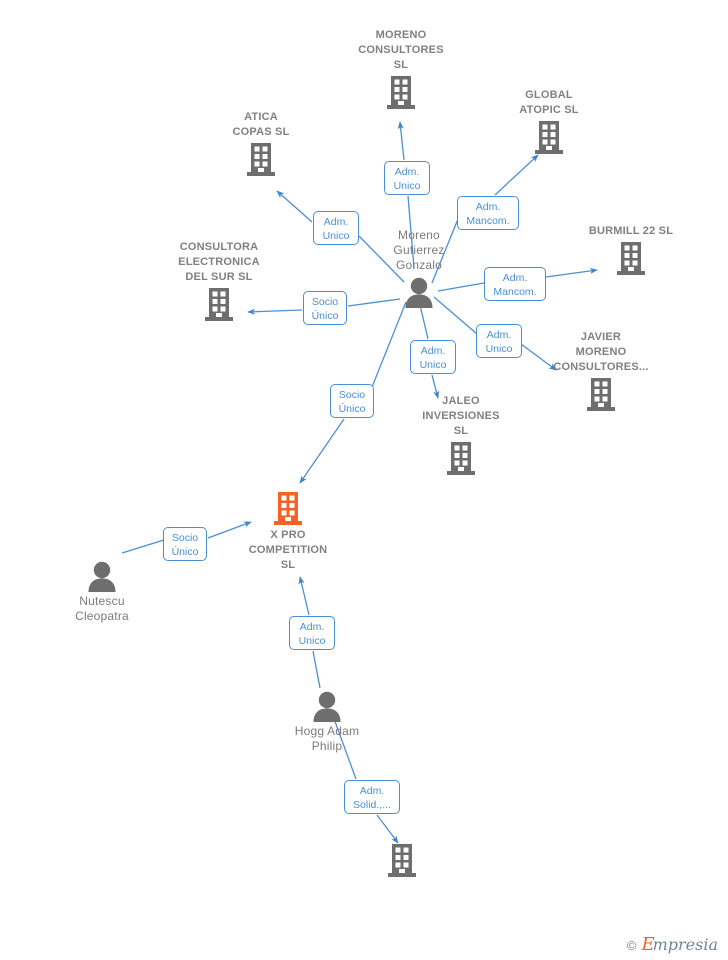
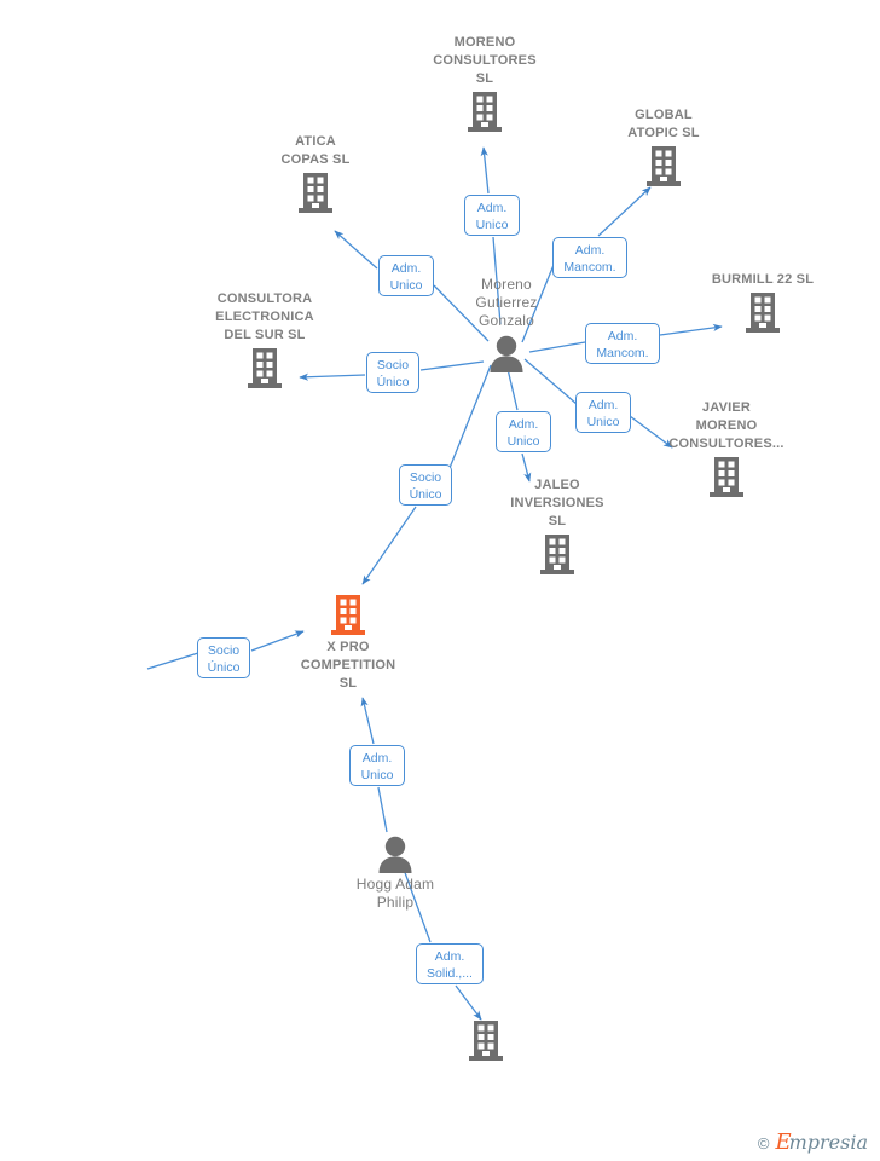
  MORENO
  CONSULTORES
  SL
  GLOBAL
  ATOPIC SL
  ATICA
  COPAS SL
  BURMILL 22 SL
  CONSULTORA
  ELECTRONICA
  DEL SUR SL
  Moreno
  Gutierrez
  Gonzalo
  JAVIER
  MORENO
  CONSULTORES...
  JALEO
  INVERSIONES
  SL
  X PRO
  COMPETITION
  SL
- Nutescu
- Cleopatra
  Hogg Adam
  Philip
  Adm.
  Unico
  Adm.
  Mancom.
  Adm.
  Unico
  Adm.
  Mancom.
  Socio
  Único
  Adm.
  Unico
  Adm.
  Unico
  Socio
  Único
  Socio
  Único
  Adm.
  Unico
  Adm.
  Solid.,...
  ©
  Empresia
